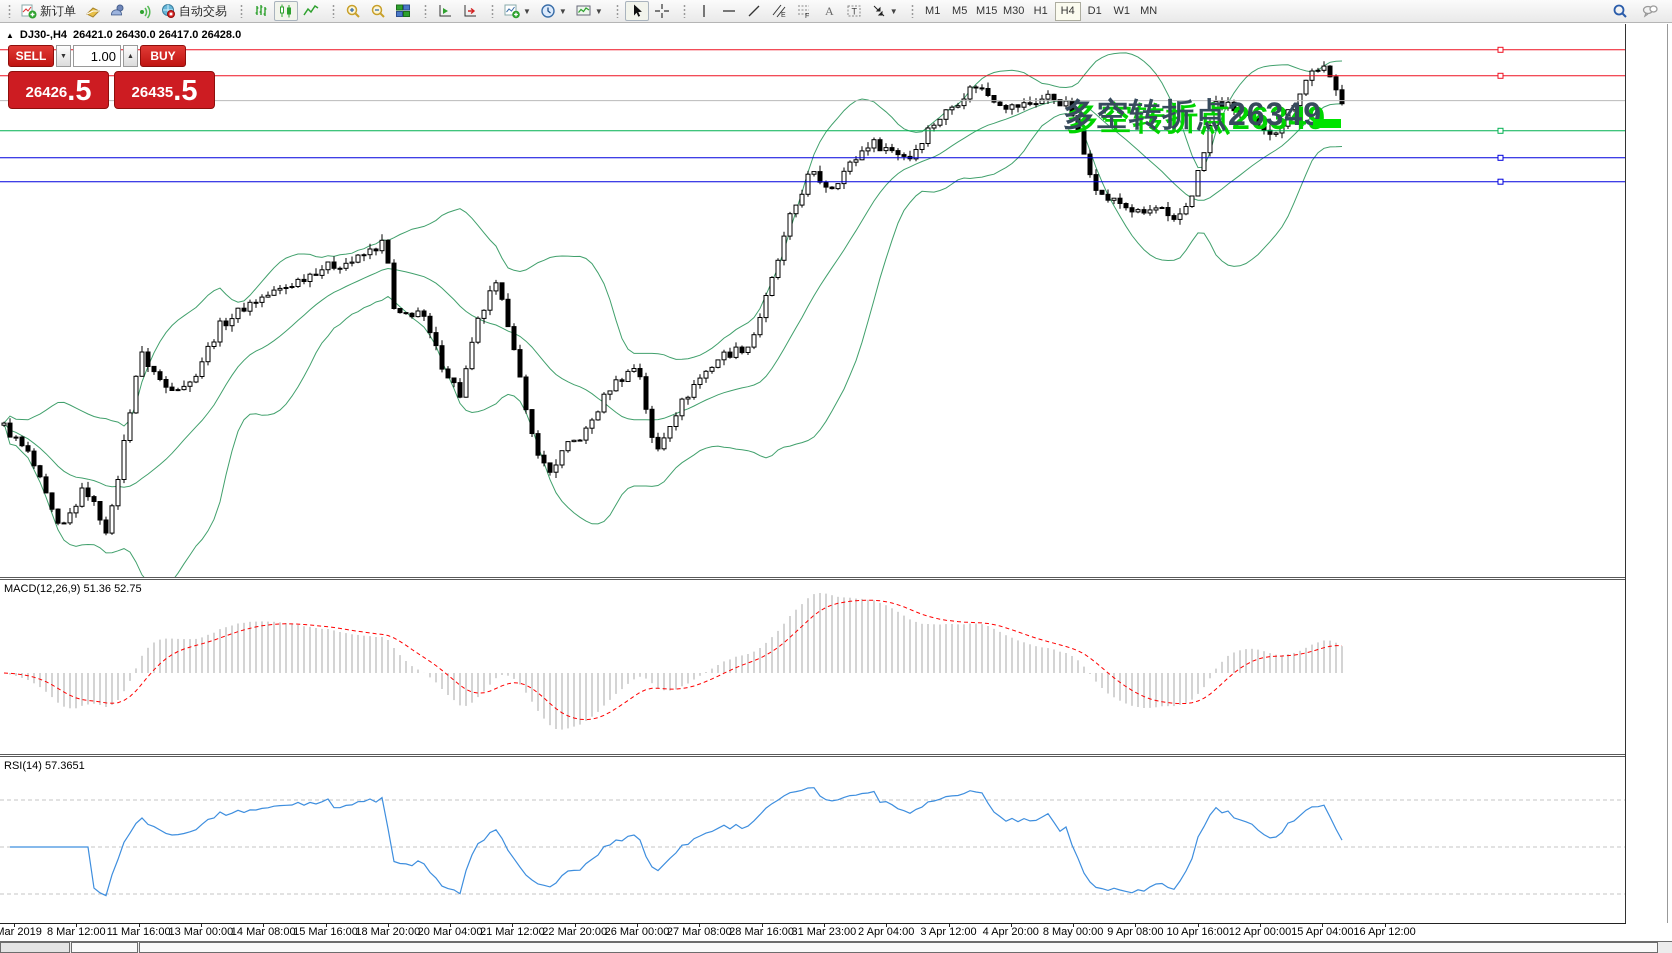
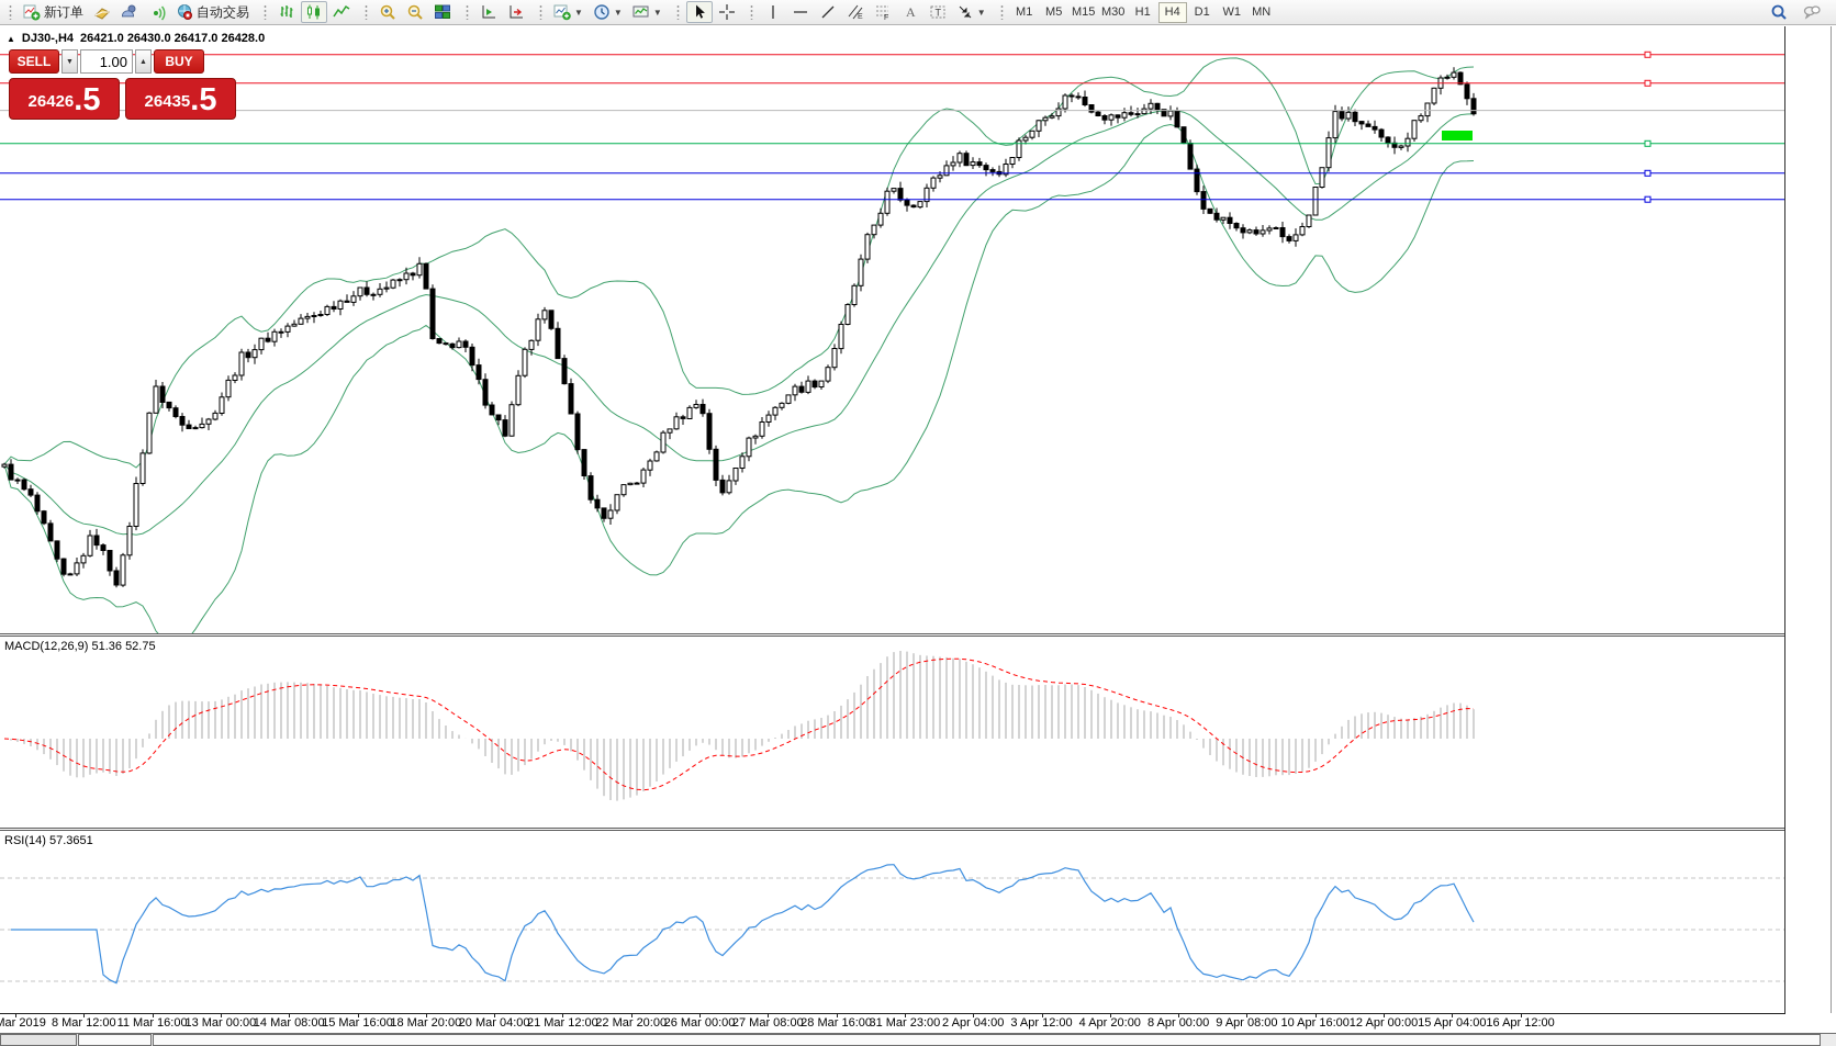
  新订单
  自动交易
  ▼
  ▼
  ▼
  A
  T
  ▼
  M1
  M5
  M15
  M30
  H1
  H4
  D1
  W1
  MN
  ▲
  DJ30-,H4
  26421.0 26430.0 26417.0 26428.0
  SELL
  1.00
  BUY
  26426
  .5
  26435
  .5
- 多空转折点26349
  MACD(12,26,9) 51.36 52.75
  RSI(14) 57.3651
  ar 2019
  8 Mar 12:00
  11 Mar 16:00
  13 Mar 00:00
  14 Mar 08:00
  15 Mar 16:00
  18 Mar 20:00
  20 Mar 04:00
  21 Mar 12:00
  22 Mar 20:00
  26 Mar 00:00
  27 Mar 08:00
  28 Mar 16:00
  31 Mar 23:00
  2 Apr 04:00
  3 Apr 12:00
  4 Apr 20:00
- 8 May 00:00
+ 8 Apr 00:00
  9 Apr 08:00
  10 Apr 16:00
  12 Apr 00:00
  15 Apr 04:00
  16 Apr 12:00
